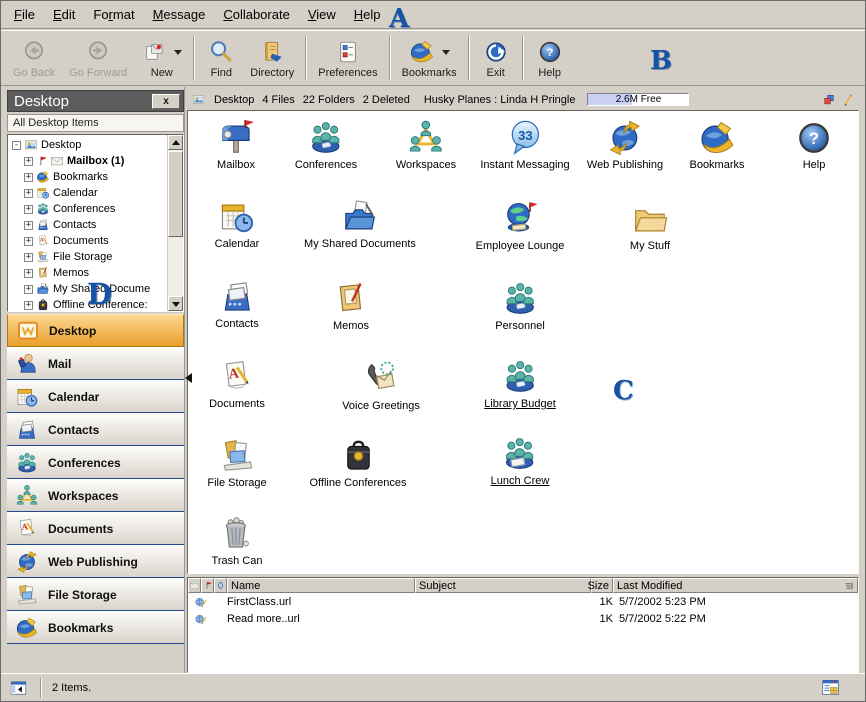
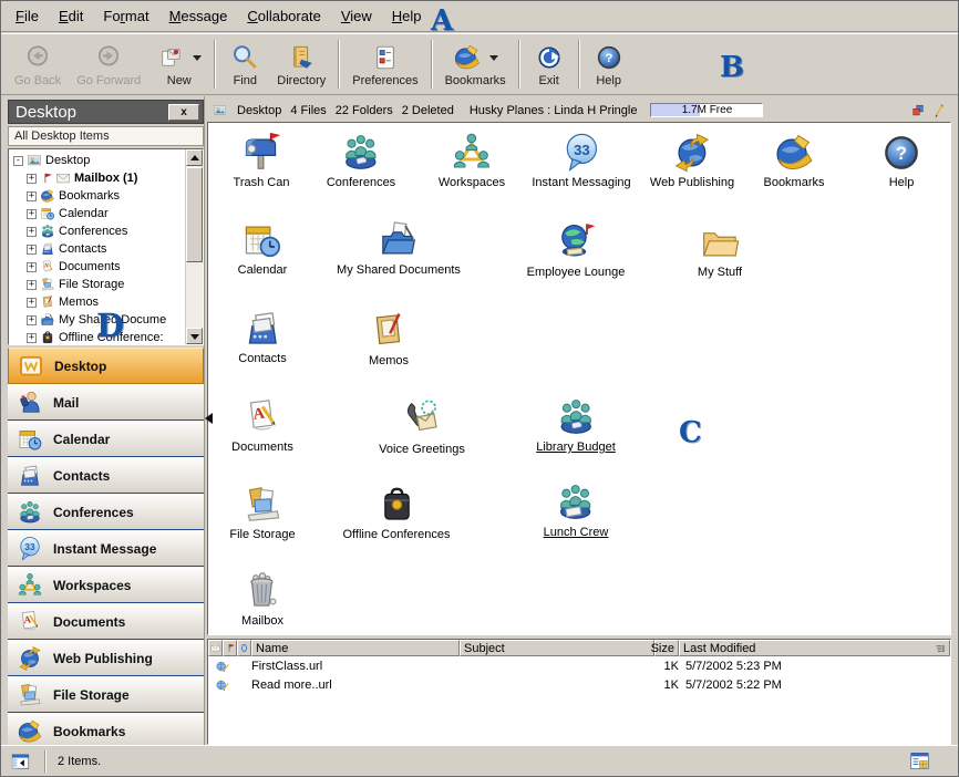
  File
  Edit
  Format
  Message
  Collaborate
  View
  Help
  Go Back
  Go Forward
  New
  Find
  Directory
  Preferences
  Bookmarks
  Exit
  Help
  Desktop
  x
  All Desktop Items
  -
  Desktop
  +
  Mailbox (1)
  +
  Bookmarks
  +
  Calendar
  +
  Conferences
  +
  Contacts
  +
  Documents
  +
  File Storage
  +
  Memos
  +
  My Shared Docume
  +
  Offline Conference:
  Desktop
  Mail
  Calendar
  Contacts
  Conferences
+ Instant Message
  Workspaces
  Documents
  Web Publishing
  File Storage
  Bookmarks
  Desktop
  4 Files
  22 Folders
  2 Deleted
  Husky Planes : Linda H Pringle
- 2.6M Free
+ 1.7M Free
- Mailbox
+ Trash Can
  Conferences
  Workspaces
  Instant Messaging
  Web Publishing
  Bookmarks
  Help
  Calendar
  My Shared Documents
  Employee Lounge
  My Stuff
  Contacts
  Memos
- Personnel
  Documents
  Voice Greetings
  Library Budget
  File Storage
  Offline Conferences
  Lunch Crew
- Trash Can
+ Mailbox
  Name
  Subject
  Size
  Last Modified
  FirstClass.url
  1K
  5/7/2002 5:23 PM
  Read more..url
  1K
  5/7/2002 5:22 PM
  2 Items.
  A
  B
  C
  D
